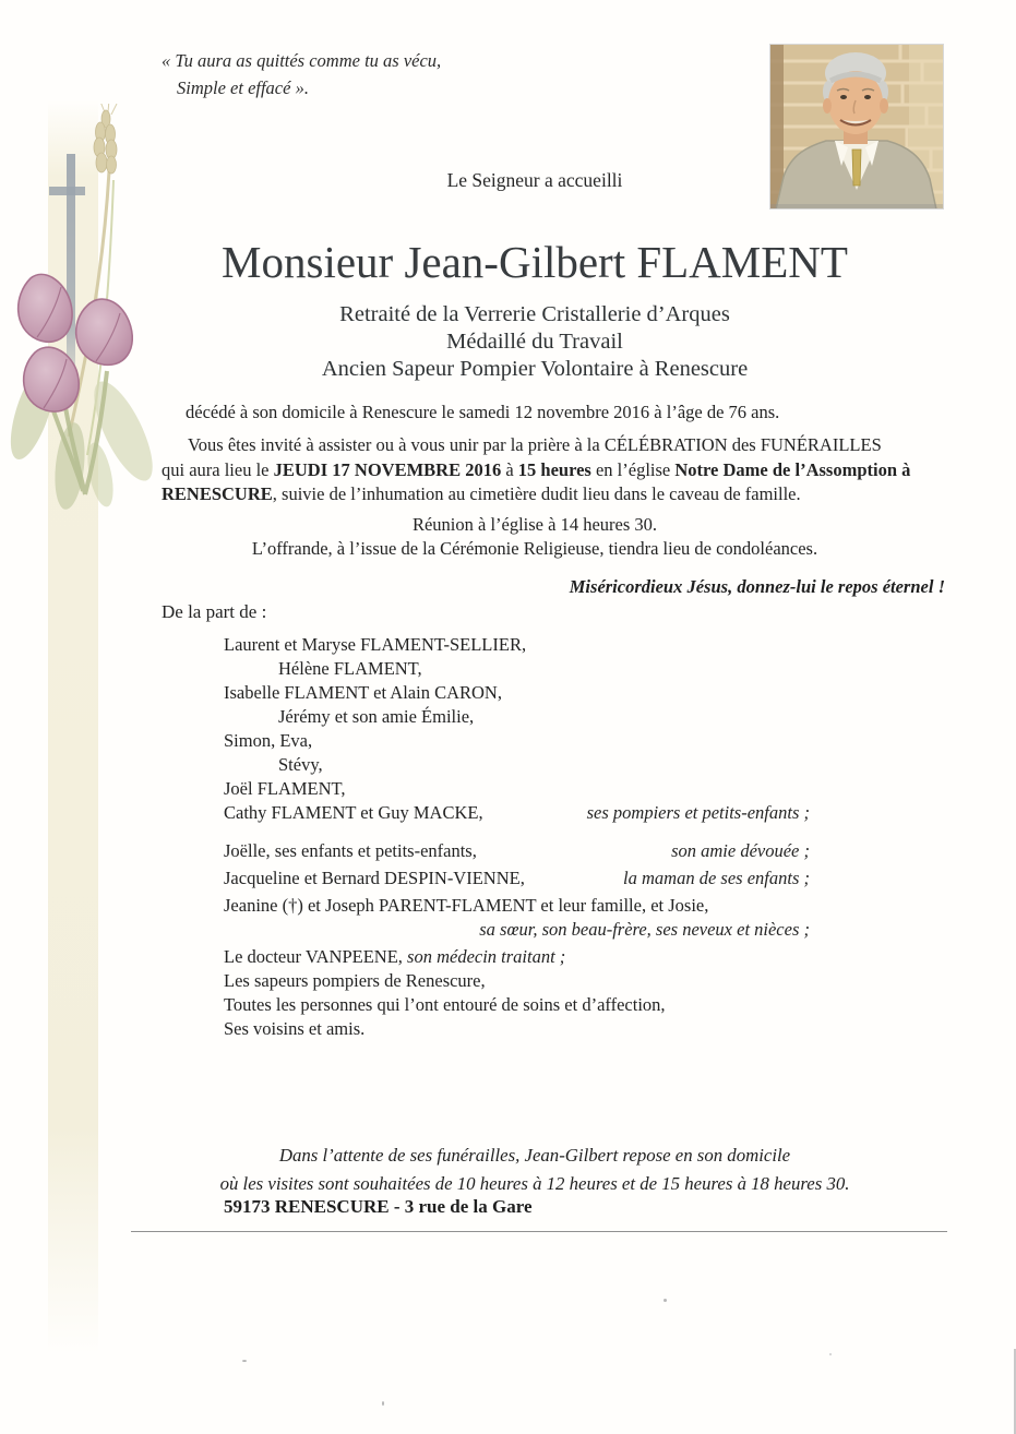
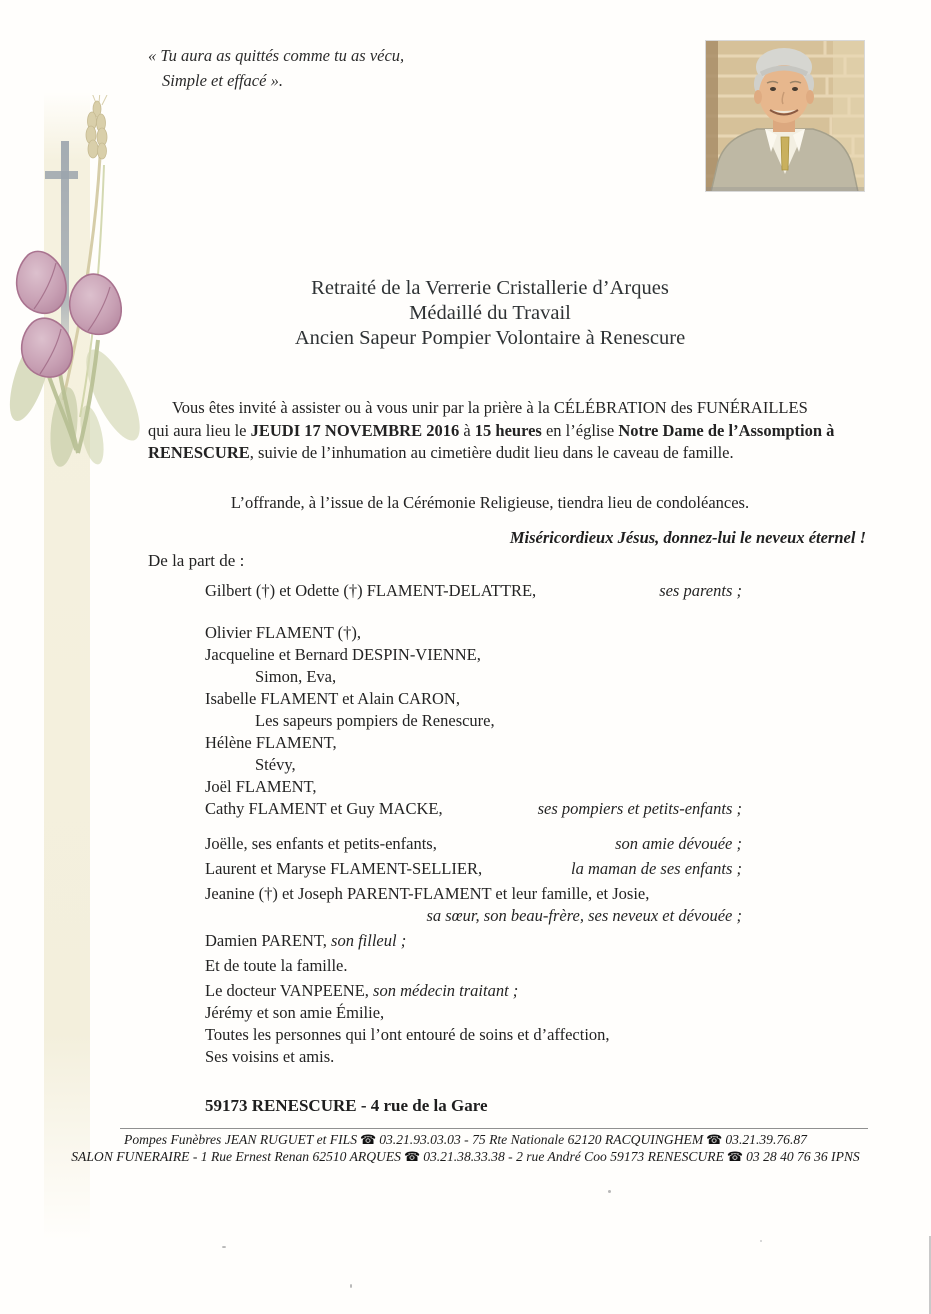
  « Tu aura as quittés comme tu as vécu,
  Simple et effacé ».
- Le Seigneur a accueilli
- Monsieur Jean-Gilbert FLAMENT
  Retraité de la Verrerie Cristallerie d’Arques
  Médaillé du Travail
  Ancien Sapeur Pompier Volontaire à Renescure
- décédé à son domicile à Renescure le samedi 12 novembre 2016 à l’âge de 76 ans.
  Vous êtes invité à assister ou à vous unir par la prière à la CÉLÉBRATION des FUNÉRAILLES
  qui aura lieu le JEUDI 17 NOVEMBRE 2016 à 15 heures en l’église Notre Dame de l’Assomption à
  RENESCURE, suivie de l’inhumation au cimetière dudit lieu dans le caveau de famille.
- Réunion à l’église à 14 heures 30.
  L’offrande, à l’issue de la Cérémonie Religieuse, tiendra lieu de condoléances.
- Miséricordieux Jésus, donnez-lui le repos éternel !
+ Miséricordieux Jésus, donnez-lui le neveux éternel !
  De la part de :
+ Gilbert (†) et Odette (†) FLAMENT-DELATTRE,
+ ses parents ;
+ Olivier FLAMENT (†),
- Laurent et Maryse FLAMENT-SELLIER,
+ Jacqueline et Bernard DESPIN-VIENNE,
- Hélène FLAMENT,
+ Simon, Eva,
  Isabelle FLAMENT et Alain CARON,
- Jérémy et son amie Émilie,
+ Les sapeurs pompiers de Renescure,
- Simon, Eva,
+ Hélène FLAMENT,
  Stévy,
  Joël FLAMENT,
  Cathy FLAMENT et Guy MACKE,
  ses pompiers et petits-enfants ;
  Joëlle, ses enfants et petits-enfants,
  son amie dévouée ;
- Jacqueline et Bernard DESPIN-VIENNE,
+ Laurent et Maryse FLAMENT-SELLIER,
  la maman de ses enfants ;
  Jeanine (†) et Joseph PARENT-FLAMENT et leur famille, et Josie,
- sa sœur, son beau-frère, ses neveux et nièces ;
+ sa sœur, son beau-frère, ses neveux et dévouée ;
+ Damien PARENT, son filleul ;
+ Et de toute la famille.
  Le docteur VANPEENE, son médecin traitant ;
- Les sapeurs pompiers de Renescure,
+ Jérémy et son amie Émilie,
  Toutes les personnes qui l’ont entouré de soins et d’affection,
  Ses voisins et amis.
- Dans l’attente de ses funérailles, Jean-Gilbert repose en son domicile
- où les visites sont souhaitées de 10 heures à 12 heures et de 15 heures à 18 heures 30.
- 59173 RENESCURE - 3 rue de la Gare
+ 59173 RENESCURE - 4 rue de la Gare
+ Pompes Funèbres JEAN RUGUET et FILS ☎ 03.21.93.03.03 - 75 Rte Nationale 62120 RACQUINGHEM ☎ 03.21.39.76.87
+ SALON FUNERAIRE - 1 Rue Ernest Renan 62510 ARQUES ☎ 03.21.38.33.38 - 2 rue André Coo 59173 RENESCURE ☎ 03 28 40 76 36 IPNS
